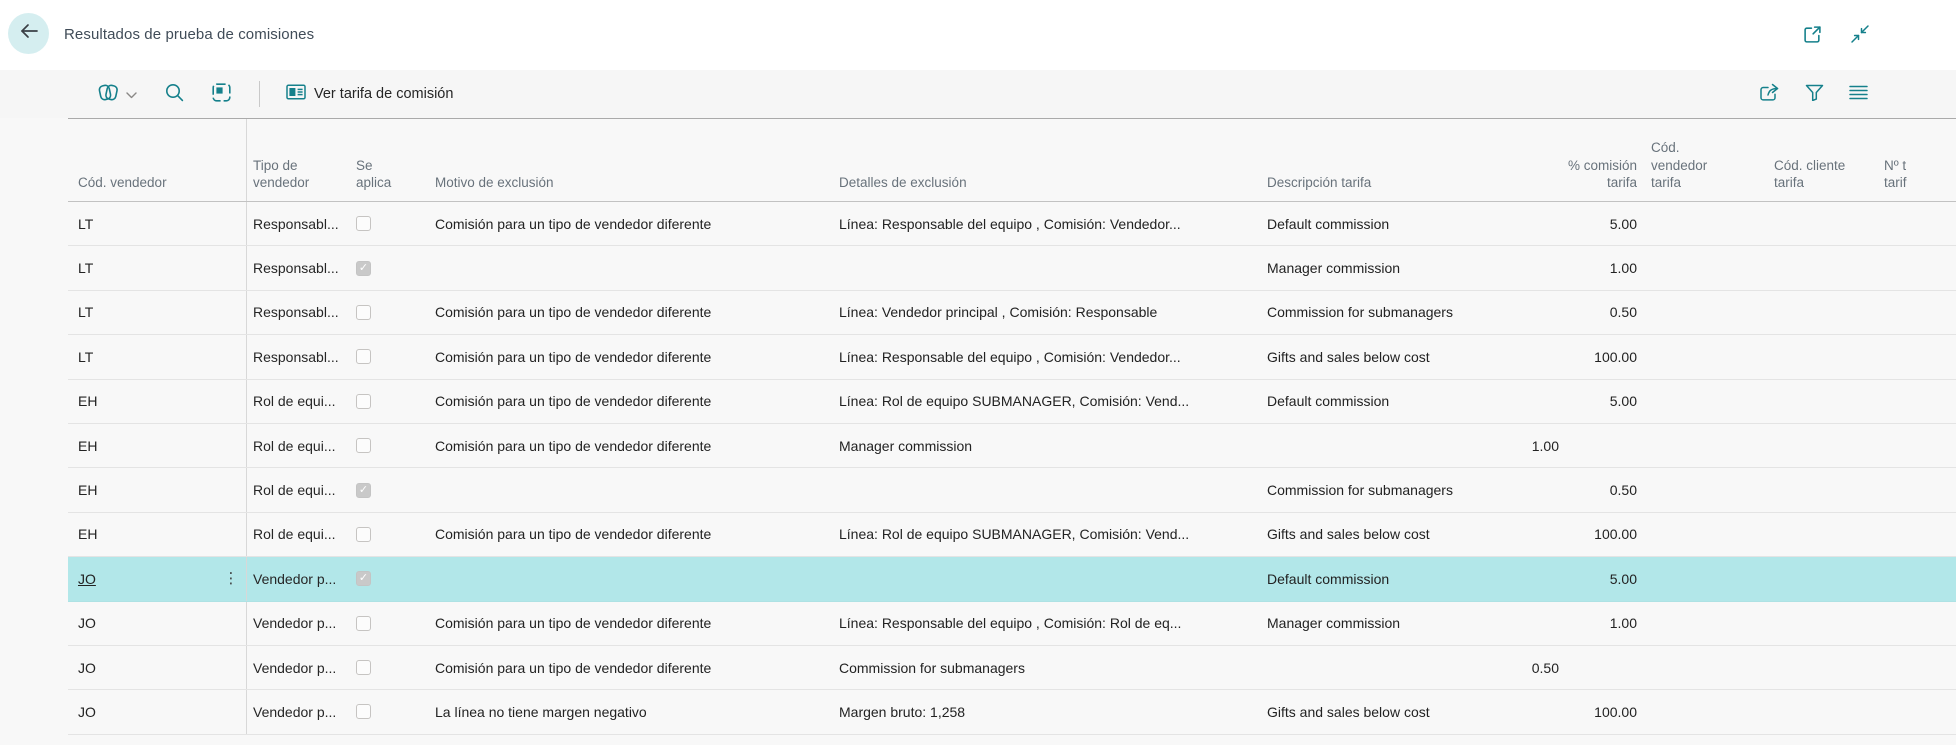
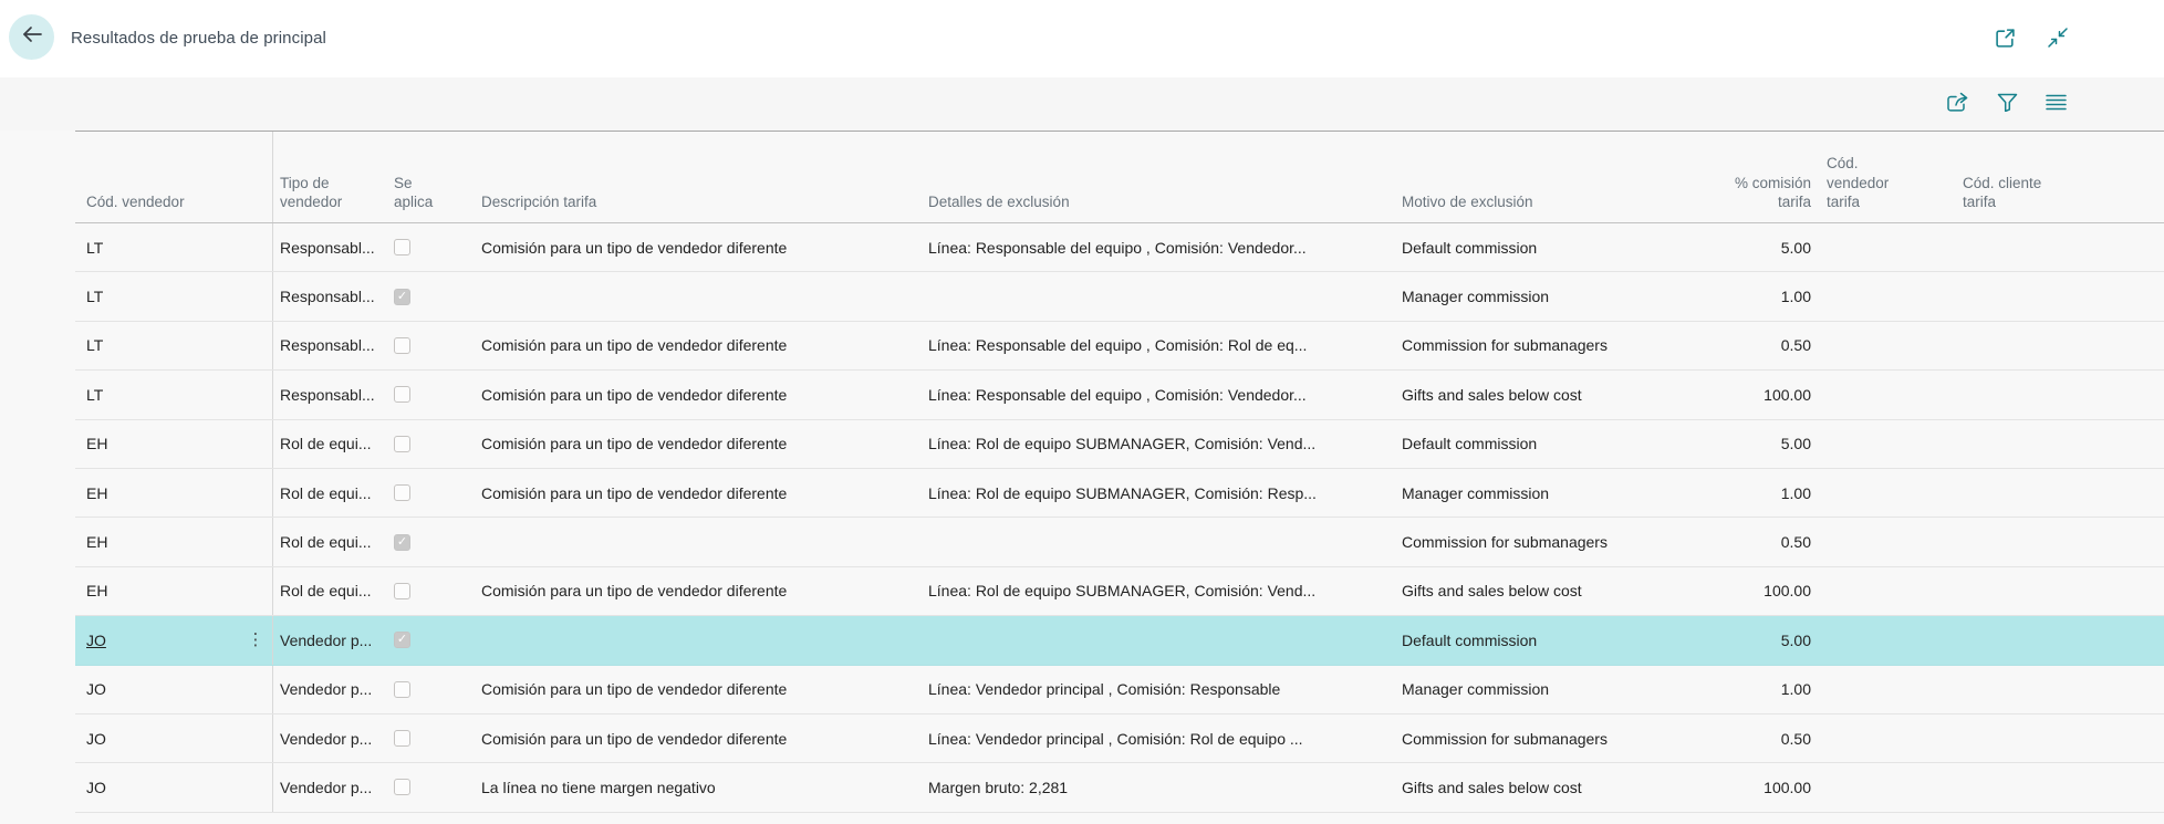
- Resultados de prueba de comisiones
+ Resultados de prueba de principal
- Ver tarifa de comisión
  Cód. vendedor
  Tipo de
  vendedor
  Se
  aplica
- Motivo de exclusión
+ Descripción tarifa
  Detalles de exclusión
- Descripción tarifa
+ Motivo de exclusión
  % comisión
  tarifa
  Cód.
  vendedor
  tarifa
  Cód. cliente
  tarifa
- Nº t
- tarif
  LT
  Responsabl...
  Comisión para un tipo de vendedor diferente
  Línea: Responsable del equipo , Comisión: Vendedor...
  Default commission
  5.00
  LT
  Responsabl...
  Manager commission
  1.00
  LT
  Responsabl...
  Comisión para un tipo de vendedor diferente
- Línea: Vendedor principal , Comisión: Responsable
+ Línea: Responsable del equipo , Comisión: Rol de eq...
  Commission for submanagers
  0.50
  LT
  Responsabl...
  Comisión para un tipo de vendedor diferente
  Línea: Responsable del equipo , Comisión: Vendedor...
  Gifts and sales below cost
  100.00
  EH
  Rol de equi...
  Comisión para un tipo de vendedor diferente
  Línea: Rol de equipo SUBMANAGER, Comisión: Vend...
  Default commission
  5.00
  EH
  Rol de equi...
  Comisión para un tipo de vendedor diferente
+ Línea: Rol de equipo SUBMANAGER, Comisión: Resp...
  Manager commission
  1.00
  EH
  Rol de equi...
  Commission for submanagers
  0.50
  EH
  Rol de equi...
  Comisión para un tipo de vendedor diferente
  Línea: Rol de equipo SUBMANAGER, Comisión: Vend...
  Gifts and sales below cost
  100.00
  JO
  ⋮
  Vendedor p...
  Default commission
  5.00
  JO
  Vendedor p...
  Comisión para un tipo de vendedor diferente
- Línea: Responsable del equipo , Comisión: Rol de eq...
+ Línea: Vendedor principal , Comisión: Responsable
  Manager commission
  1.00
  JO
  Vendedor p...
  Comisión para un tipo de vendedor diferente
+ Línea: Vendedor principal , Comisión: Rol de equipo ...
  Commission for submanagers
  0.50
  JO
  Vendedor p...
  La línea no tiene margen negativo
- Margen bruto: 1,258
+ Margen bruto: 2,281
  Gifts and sales below cost
  100.00
